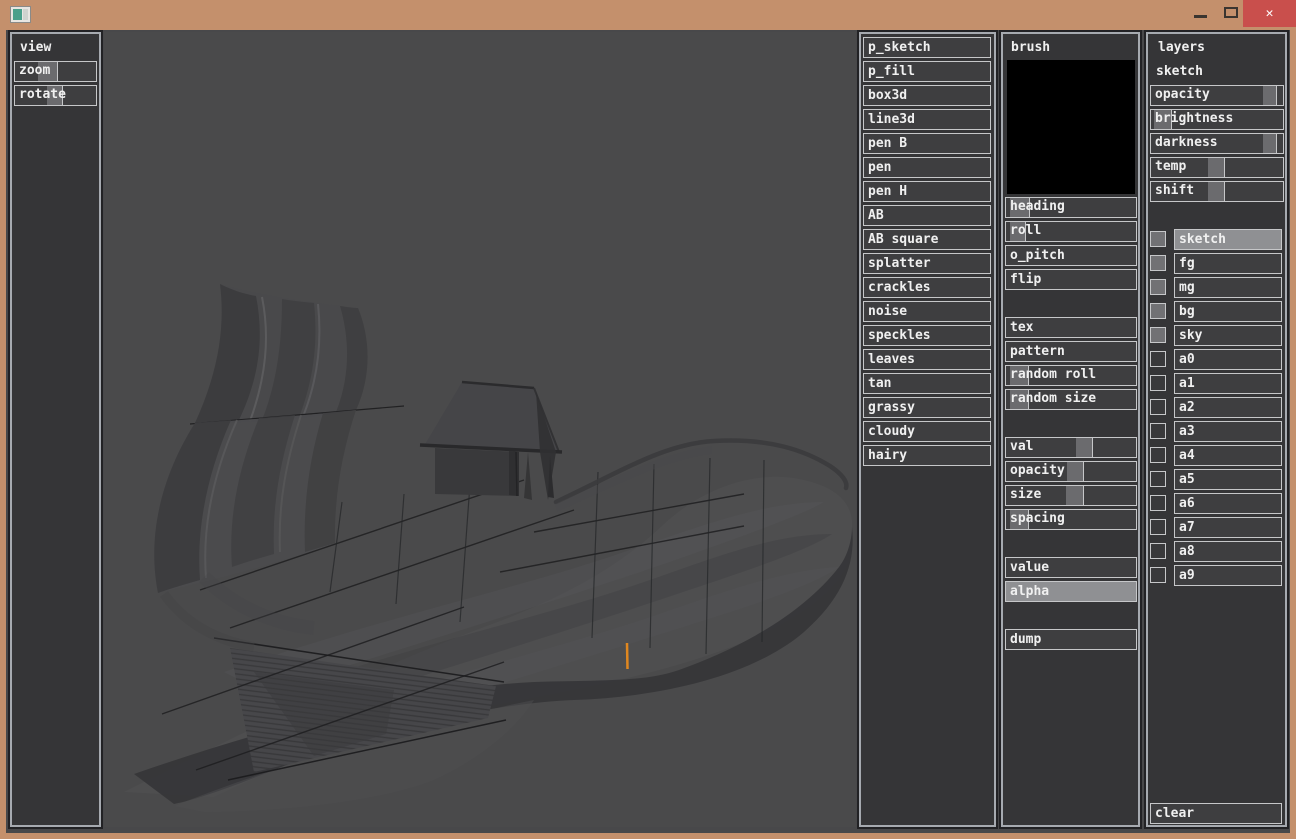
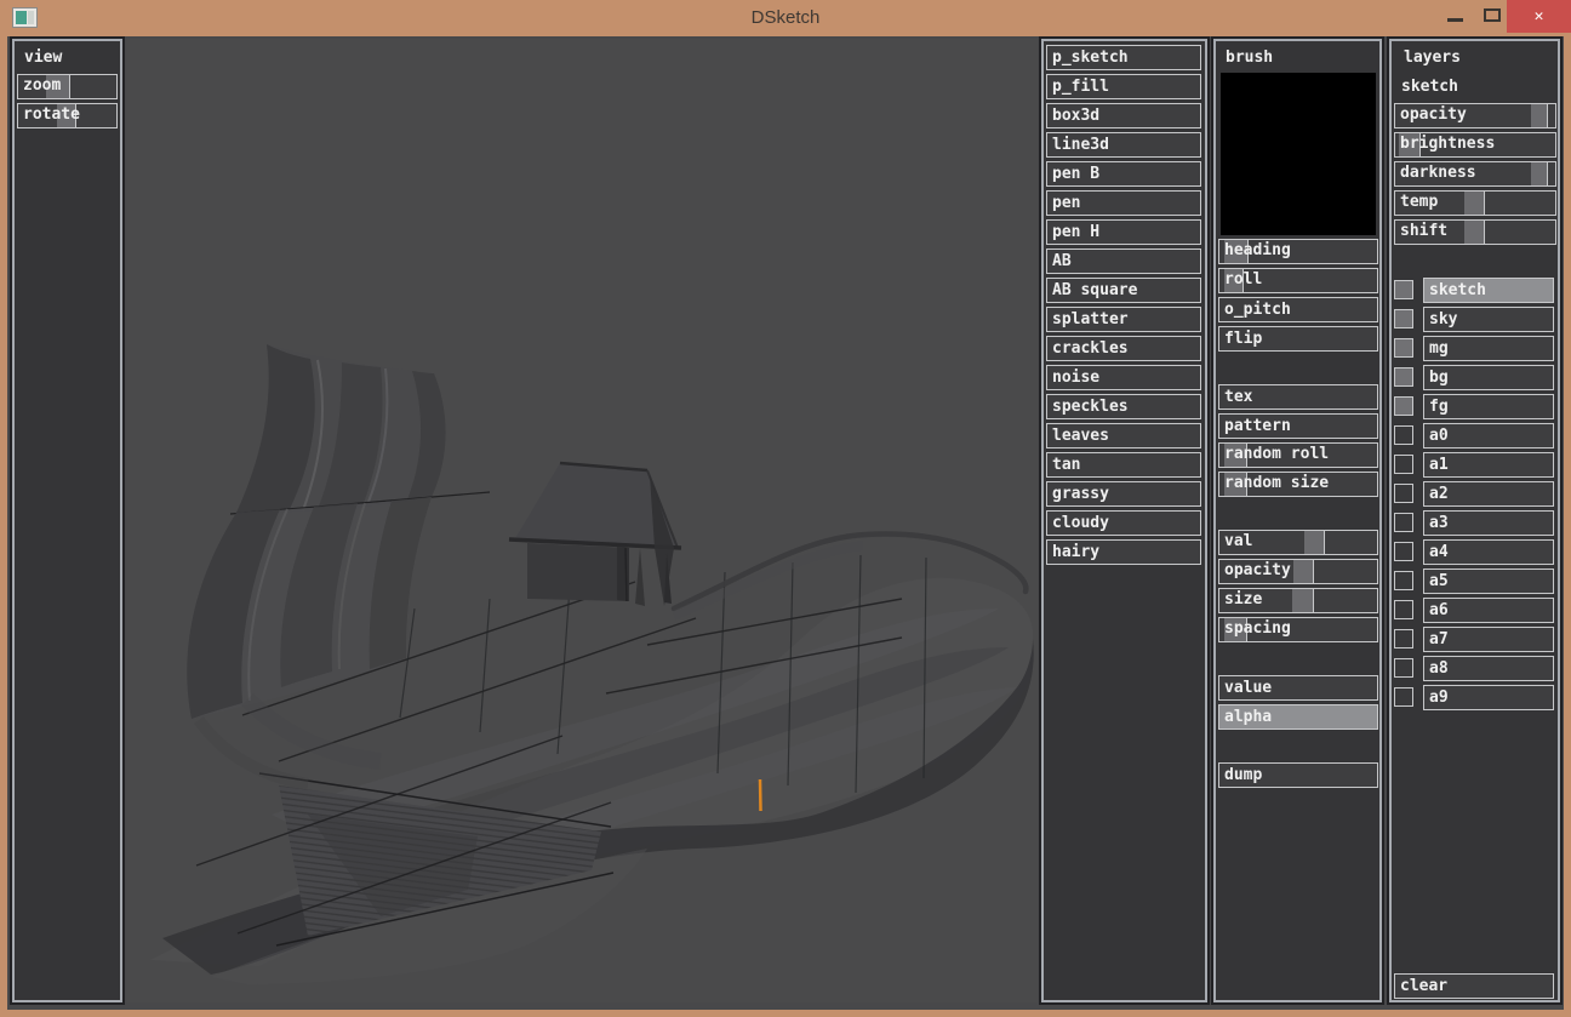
+ DSketch
  ✕
  view
  zoom
  rotate
  p_sketch
  p_fill
  box3d
  line3d
  pen B
  pen
  pen H
  AB
  AB square
  splatter
  crackles
  noise
  speckles
  leaves
  tan
  grassy
  cloudy
  hairy
  brush
  heading
  roll
  o_pitch
  flip
  tex
  pattern
  random roll
  random size
  val
  opacity
  size
  spacing
  value
  alpha
  dump
  layers
  sketch
  opacity
  brightness
  darkness
  temp
  shift
  sketch
- fg
+ sky
  mg
  bg
- sky
+ fg
  a0
  a1
  a2
  a3
  a4
  a5
  a6
  a7
  a8
  a9
  clear
